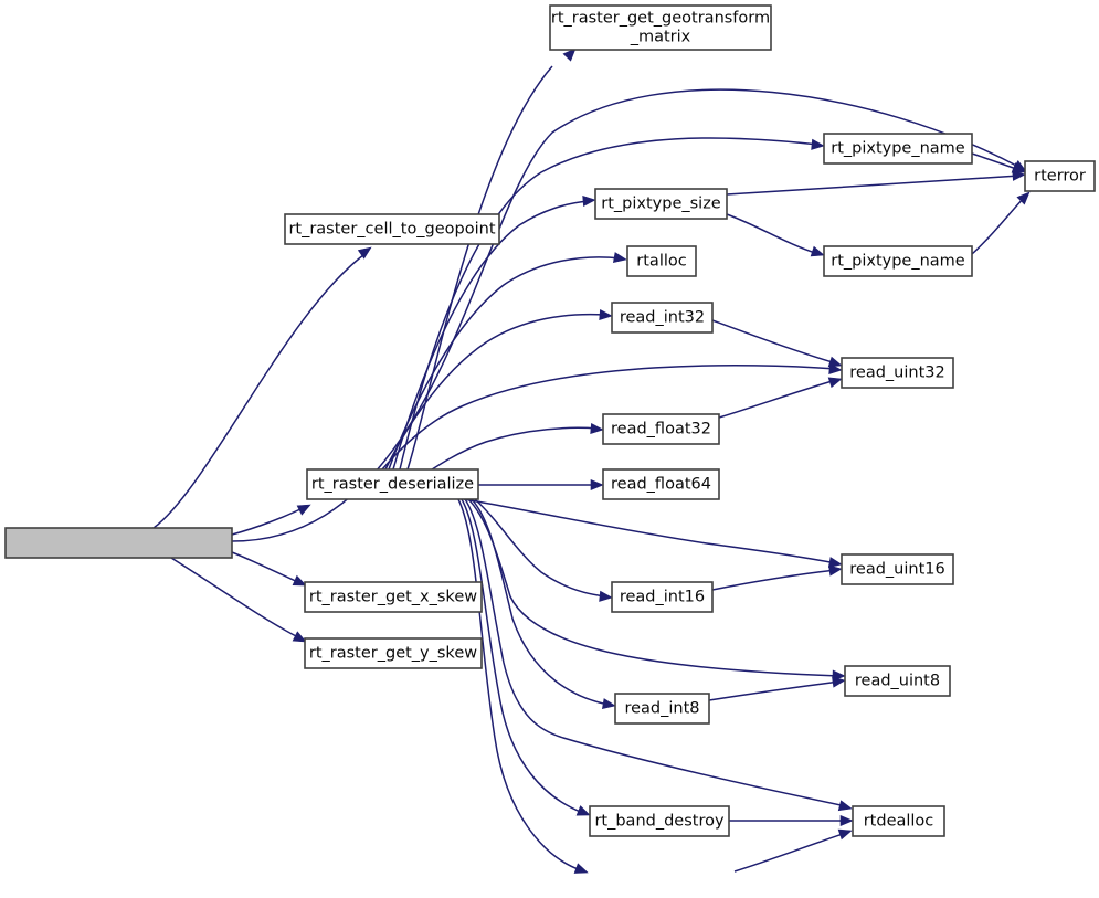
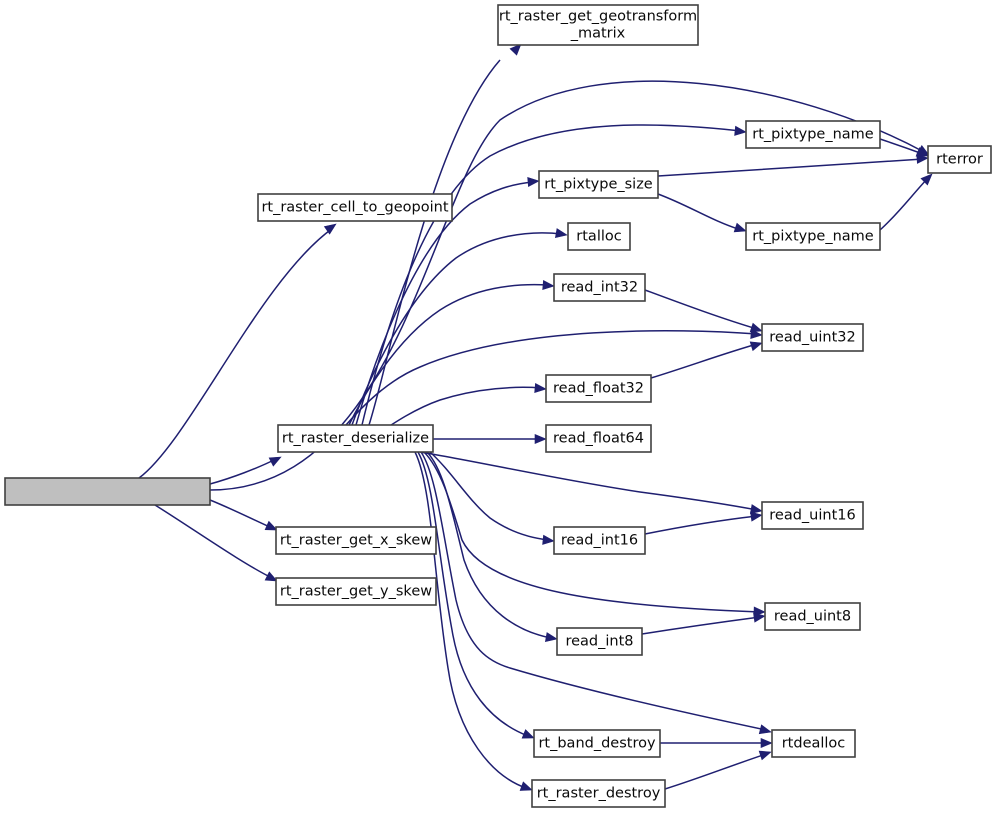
  rt_raster_cell_to_geopoint
  rt_raster_deserialize
  rt_raster_get_x_skew
  rt_raster_get_y_skew
  rt_raster_get_geotransform
  _matrix
  rt_pixtype_size
  rtalloc
  read_int32
  read_float32
  read_float64
  read_int16
  read_int8
  rt_band_destroy
+ rt_raster_destroy
  rt_pixtype_name
  rt_pixtype_name
  rterror
  read_uint32
  read_uint16
  read_uint8
  rtdealloc
